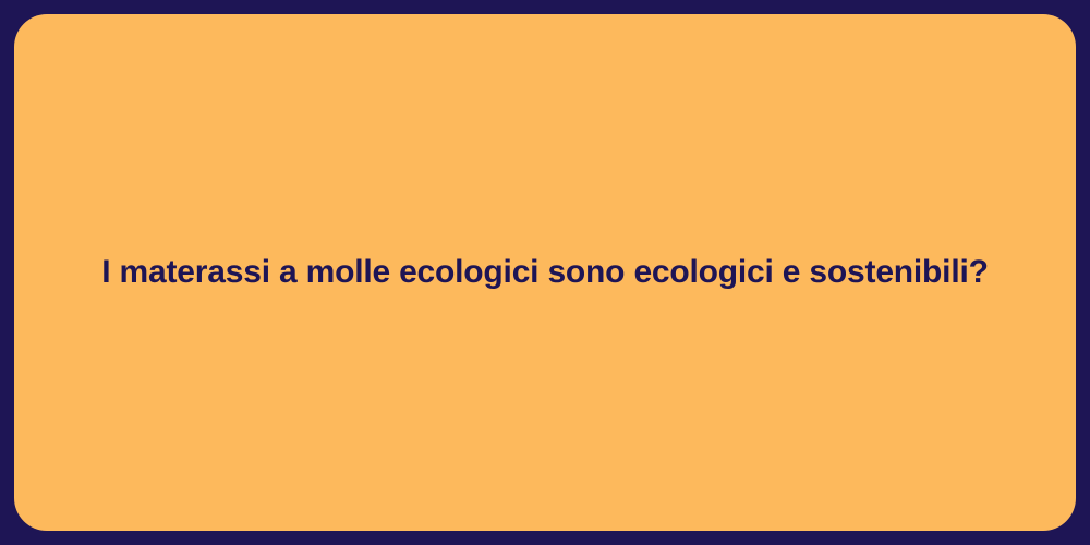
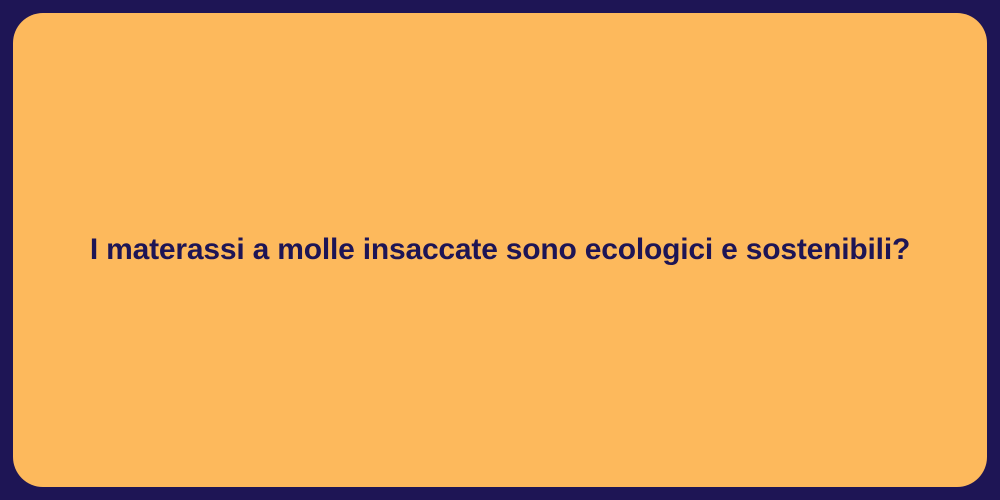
- I materassi a molle ecologici sono ecologici e sostenibili?
+ I materassi a molle insaccate sono ecologici e sostenibili?
